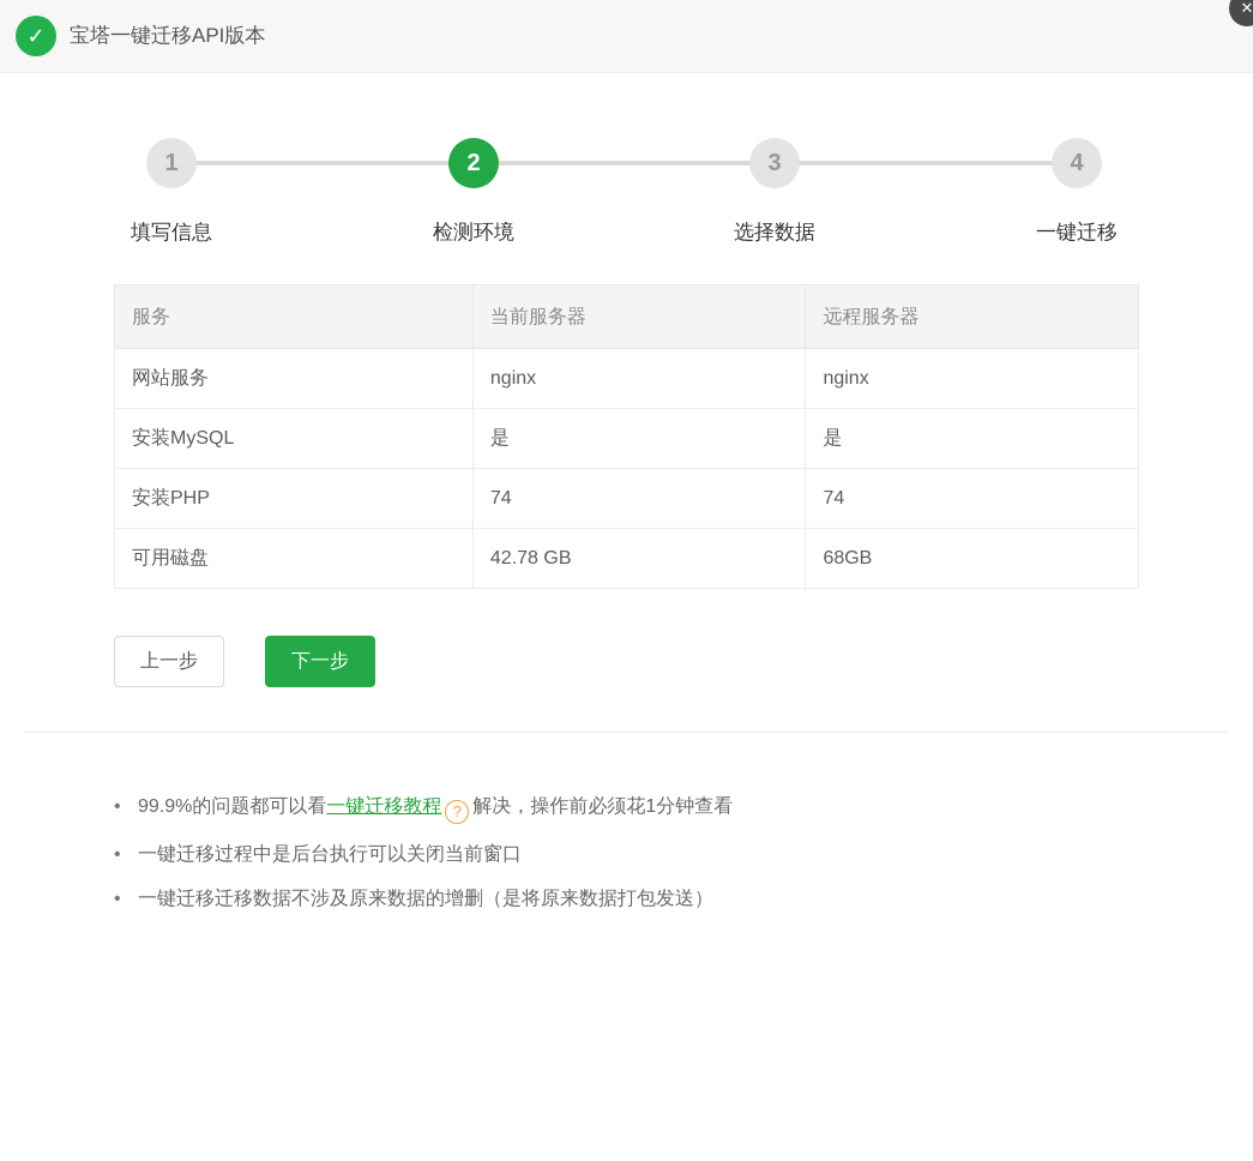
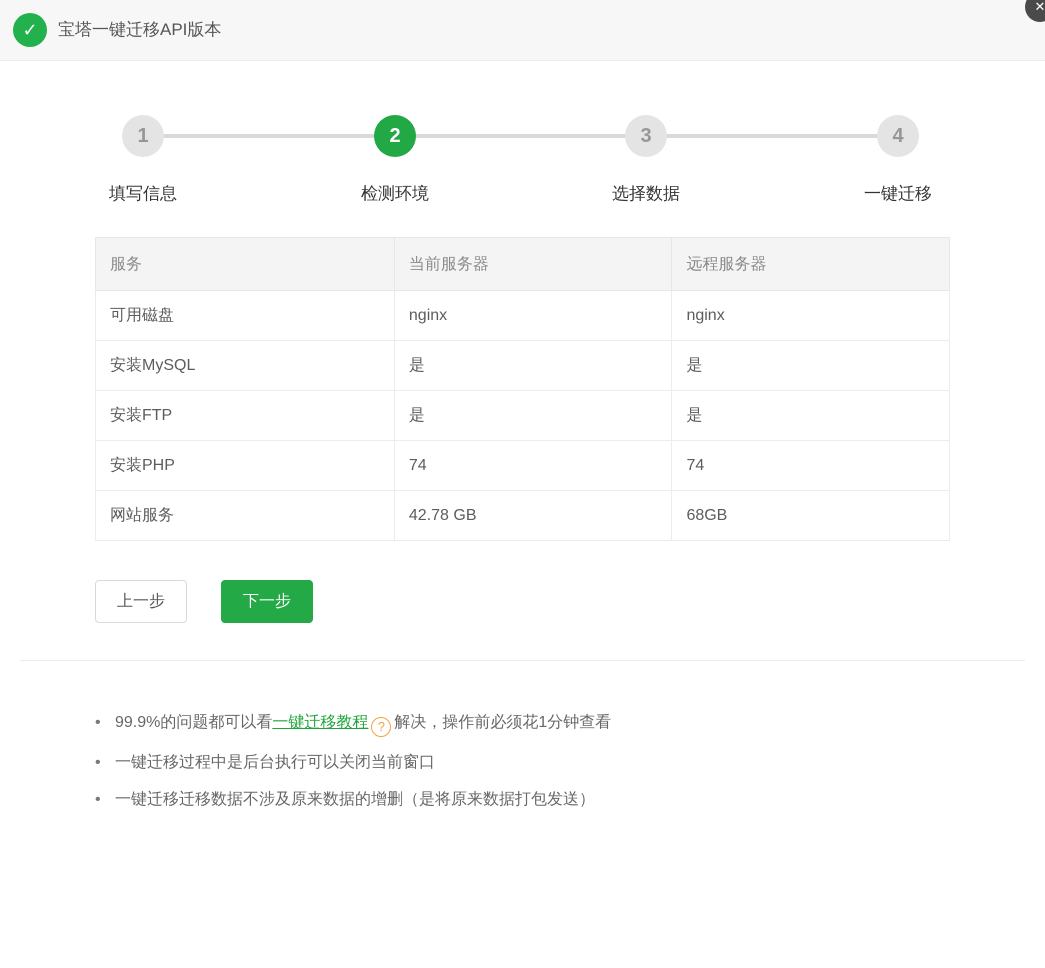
  ✓
  宝塔一键迁移API版本
  ✕
  1
  2
  3
  4
  填写信息
  检测环境
  选择数据
  一键迁移
  服务	当前服务器	远程服务器
- 网站服务	nginx	nginx
+ 可用磁盘	nginx	nginx
  安装MySQL	是	是
+ 安装FTP	是	是
  安装PHP	74	74
- 可用磁盘	42.78 GB	68GB
+ 网站服务	42.78 GB	68GB
  上一步
  下一步
  99.9%的问题都可以看一键迁移教程
  ?
  解决，操作前必须花1分钟查看
  一键迁移过程中是后台执行可以关闭当前窗口
  一键迁移迁移数据不涉及原来数据的增删（是将原来数据打包发送）
